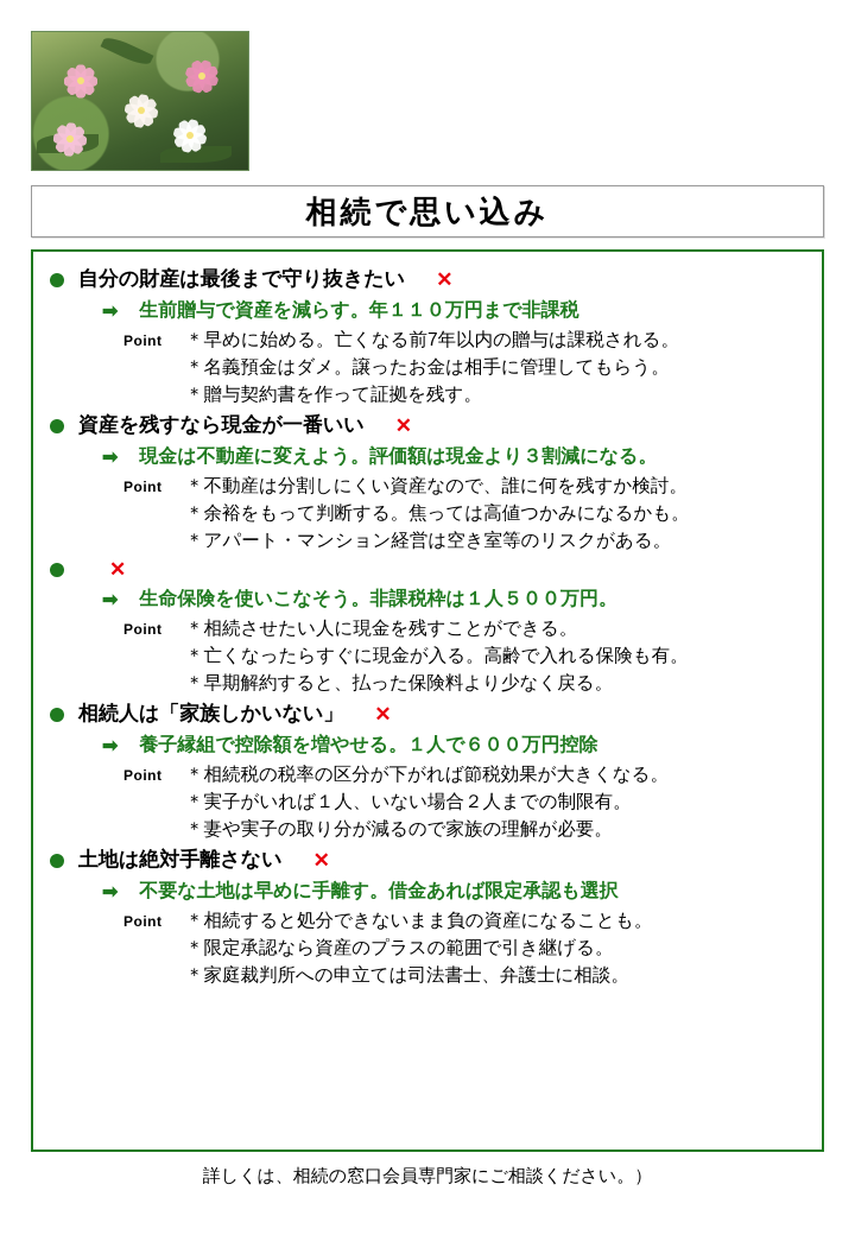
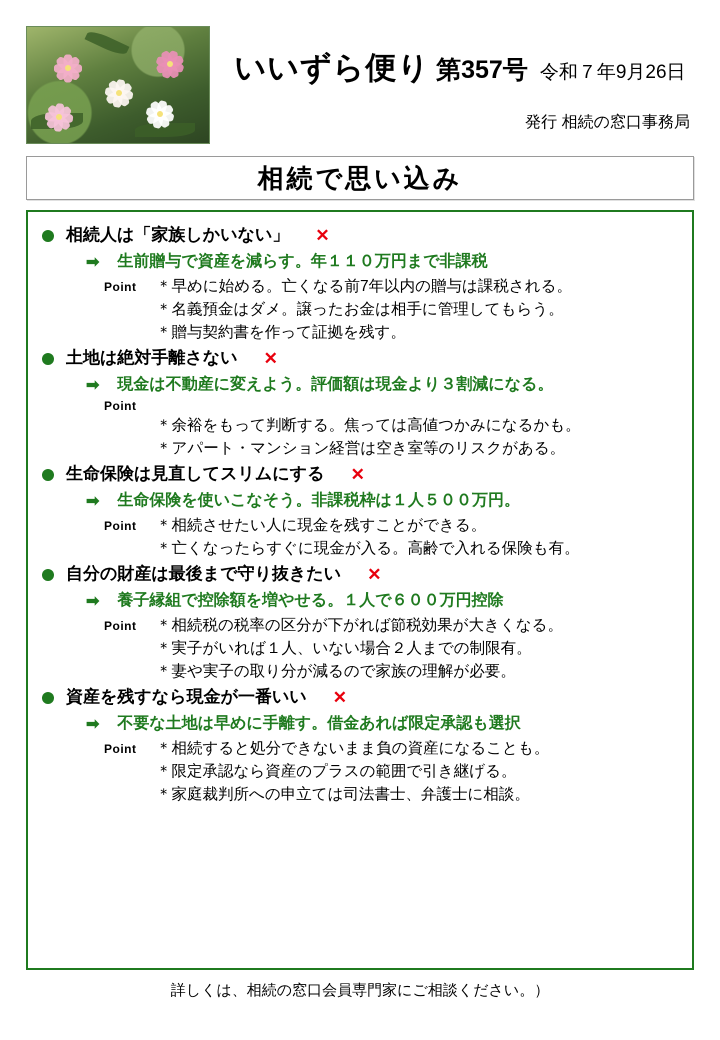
+ いいずら便り
+ 第357号
+ 令和７年9月26日
+ 発行 相続の窓口事務局
  相続で思い込み
- 自分の財産は最後まで守り抜きたい
+ 相続人は「家族しかいない」
  ✕
  ➡
  生前贈与で資産を減らす。年１１０万円まで非課税
  Point
  ＊早めに始める。亡くなる前7年以内の贈与は課税される。
  ＊名義預金はダメ。譲ったお金は相手に管理してもらう。
  ＊贈与契約書を作って証拠を残す。
- 資産を残すなら現金が一番いい
+ 土地は絶対手離さない
  ✕
  ➡
  現金は不動産に変えよう。評価額は現金より３割減になる。
  Point
- ＊不動産は分割しにくい資産なので、誰に何を残すか検討。
  ＊余裕をもって判断する。焦っては高値つかみになるかも。
  ＊アパート・マンション経営は空き室等のリスクがある。
+ 生命保険は見直してスリムにする
  ✕
  ➡
  生命保険を使いこなそう。非課税枠は１人５００万円。
  Point
  ＊相続させたい人に現金を残すことができる。
  ＊亡くなったらすぐに現金が入る。高齢で入れる保険も有。
- ＊早期解約すると、払った保険料より少なく戻る。
- 相続人は「家族しかいない」
+ 自分の財産は最後まで守り抜きたい
  ✕
  ➡
  養子縁組で控除額を増やせる。１人で６００万円控除
  Point
  ＊相続税の税率の区分が下がれば節税効果が大きくなる。
  ＊実子がいれば１人、いない場合２人までの制限有。
  ＊妻や実子の取り分が減るので家族の理解が必要。
- 土地は絶対手離さない
+ 資産を残すなら現金が一番いい
  ✕
  ➡
  不要な土地は早めに手離す。借金あれば限定承認も選択
  Point
  ＊相続すると処分できないまま負の資産になることも。
  ＊限定承認なら資産のプラスの範囲で引き継げる。
  ＊家庭裁判所への申立ては司法書士、弁護士に相談。
  詳しくは、相続の窓口会員専門家にご相談ください。）
